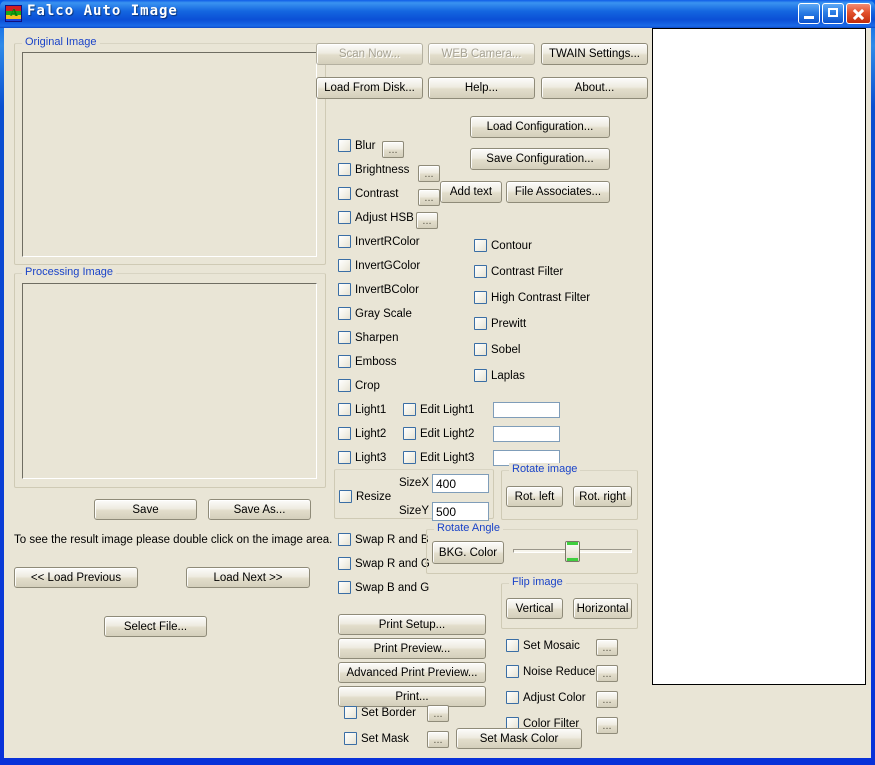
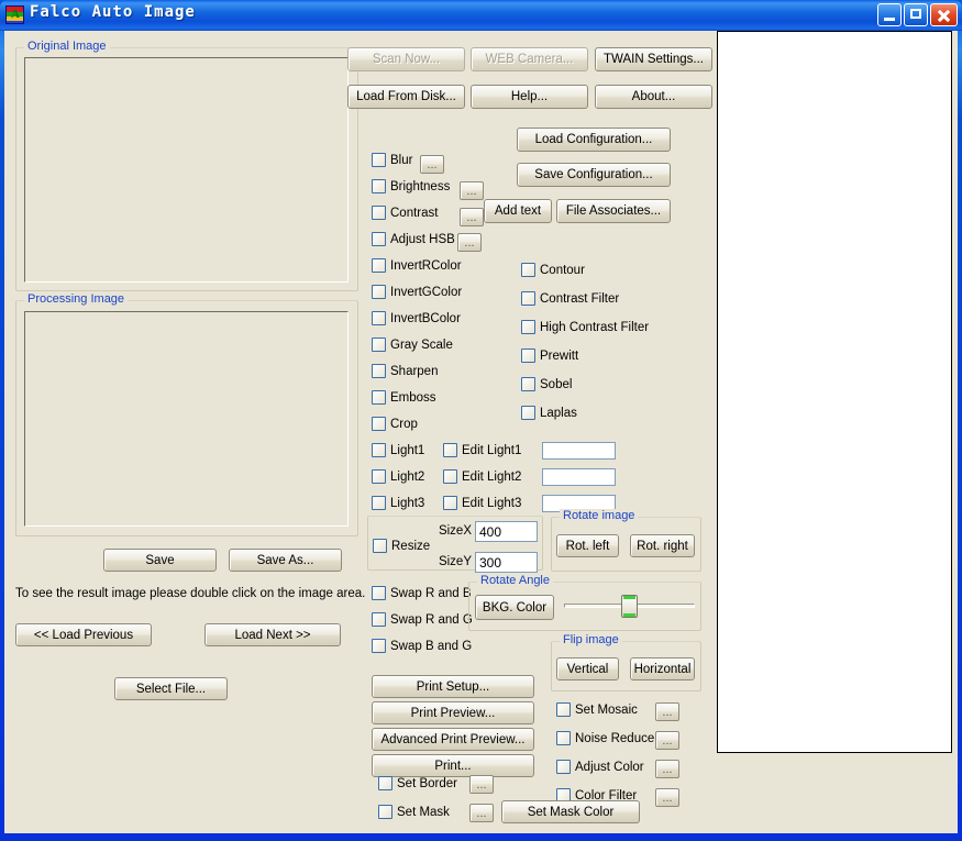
  A
  Falco Auto Image
  Original Image
  Processing Image
  Save
  Save As...
  To see the result image please double click on the image area.
  << Load Previous
  Load Next >>
  Select File...
  Scan Now...
  WEB Camera...
  TWAIN Settings...
  Load From Disk...
  Help...
  About...
  Load Configuration...
  Save Configuration...
  Add text
  File Associates...
  Blur
  ...
  Brightness
  ...
  Contrast
  ...
  Adjust HSB
  ...
  InvertRColor
  InvertGColor
  InvertBColor
  Gray Scale
  Sharpen
  Emboss
  Crop
  Contour
  Contrast Filter
  High Contrast Filter
  Prewitt
  Sobel
  Laplas
  Light1
  Edit Light1
  Light2
  Edit Light2
  Light3
  Edit Light3
  Resize
  SizeX
  400
  SizeY
- 500
+ 300
  Rotate image
  Rot. left
  Rot. right
  Swap R and B
  Swap R and G
  Swap B and G
  Rotate Angle
  BKG. Color
  Flip image
  Vertical
  Horizontal
  Print Setup...
  Print Preview...
  Advanced Print Preview...
  Print...
  Set Mosaic
  ...
  Noise Reduce
  ...
  Adjust Color
  ...
  Color Filter
  ...
  Set Border
  ...
  Set Mask
  ...
  Set Mask Color
